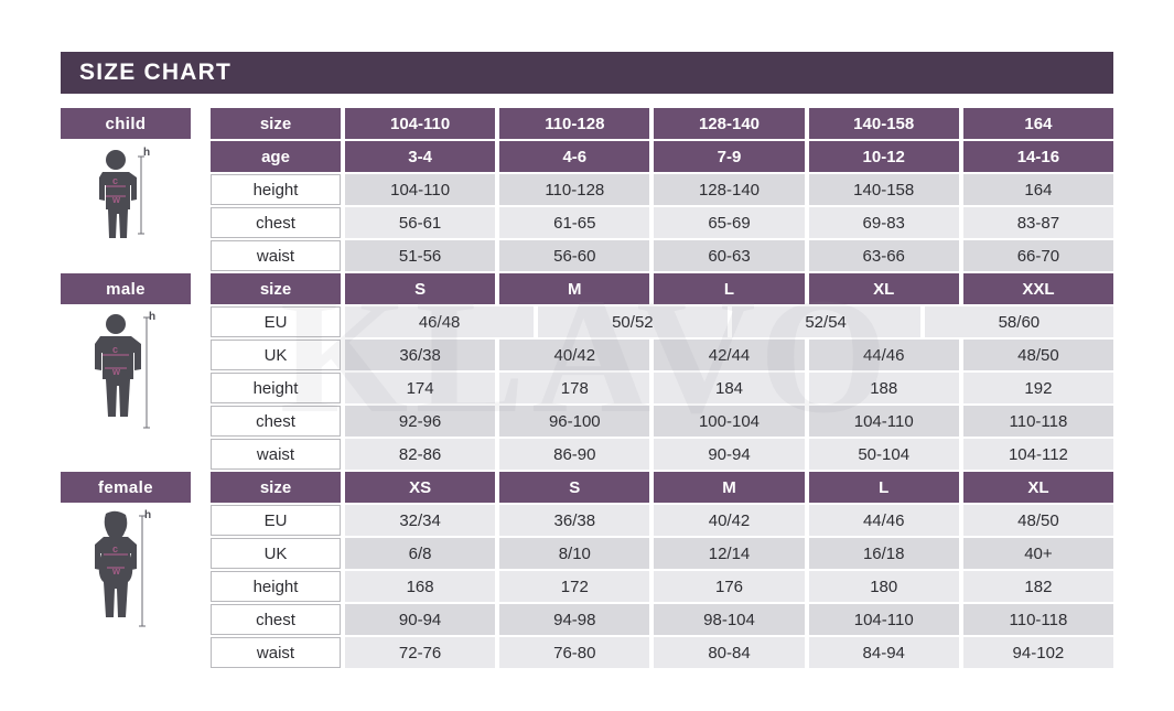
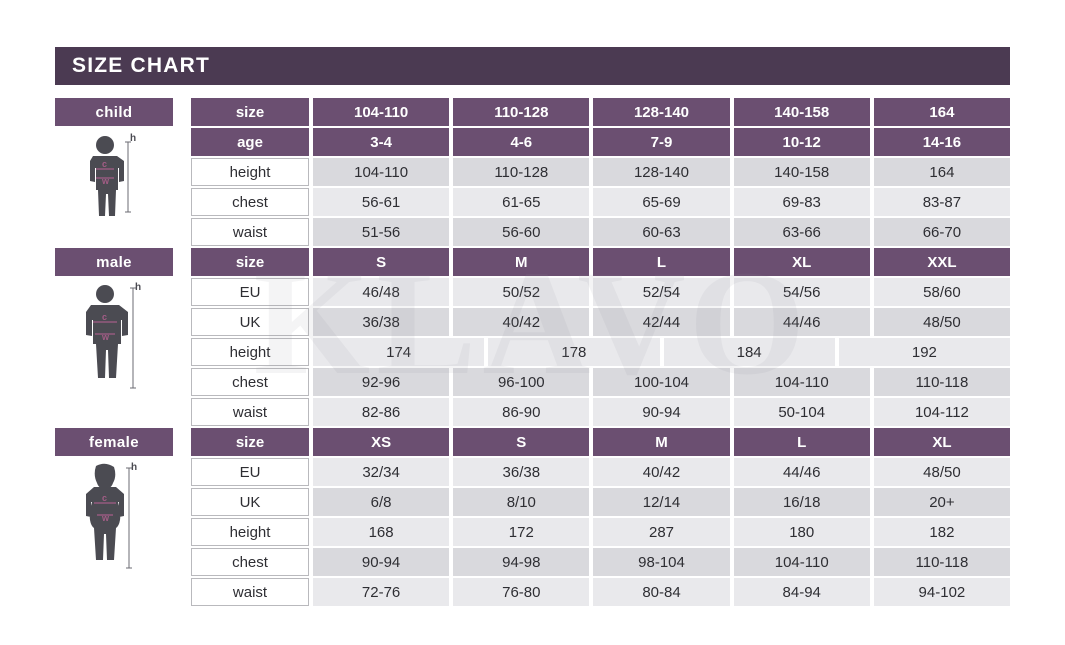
  SIZE CHART
  c
  w
  h
  child
  size
  104-110
  110-128
  128-140
  140-158
  164
  age
  3-4
  4-6
  7-9
  10-12
  14-16
  height
  104-110
  110-128
  128-140
  140-158
  164
  chest
  56-61
  61-65
  65-69
  69-83
  83-87
  waist
  51-56
  56-60
  60-63
  63-66
  66-70
  c
  w
  h
  male
  size
  S
  M
  L
  XL
  XXL
  EU
  46/48
  50/52
  52/54
+ 54/56
  58/60
  UK
  36/38
  40/42
  42/44
  44/46
  48/50
  height
  174
  178
  184
- 188
  192
  chest
  92-96
  96-100
  100-104
  104-110
  110-118
  waist
  82-86
  86-90
  90-94
  50-104
  104-112
  c
  w
  h
  female
  size
  XS
  S
  M
  L
  XL
  EU
  32/34
  36/38
  40/42
  44/46
  48/50
  UK
  6/8
  8/10
  12/14
  16/18
- 40+
+ 20+
  height
  168
  172
- 176
+ 287
  180
  182
  chest
  90-94
  94-98
  98-104
  104-110
  110-118
  waist
  72-76
  76-80
  80-84
  84-94
  94-102
  KLAVO
